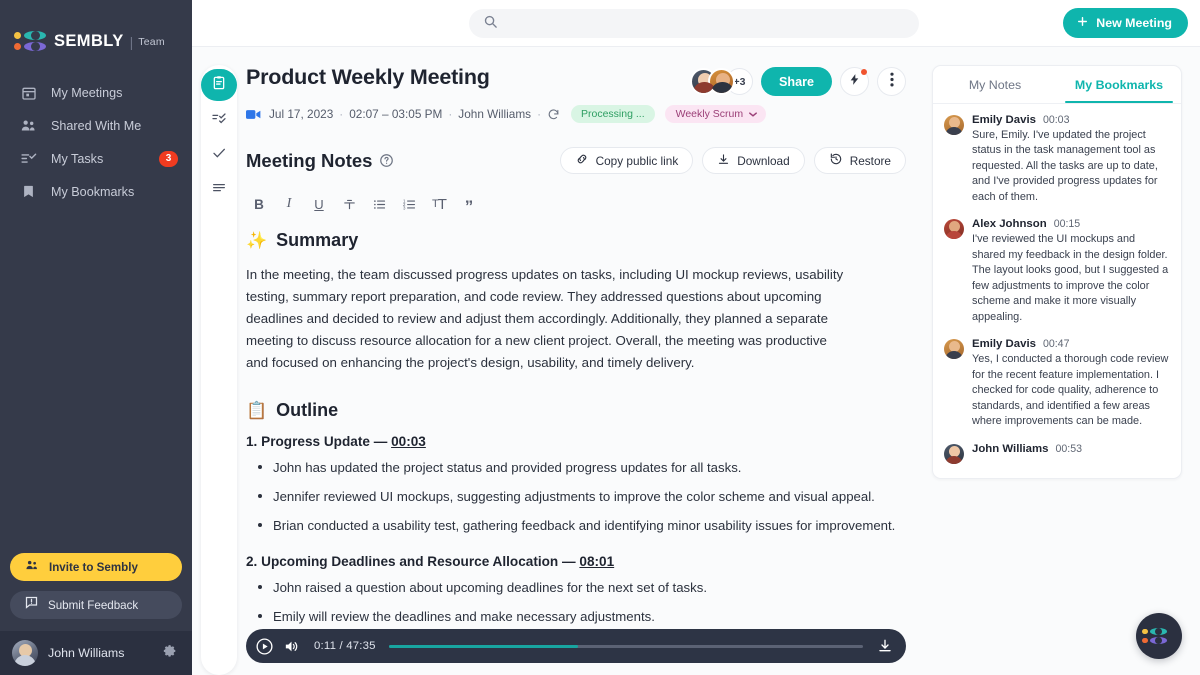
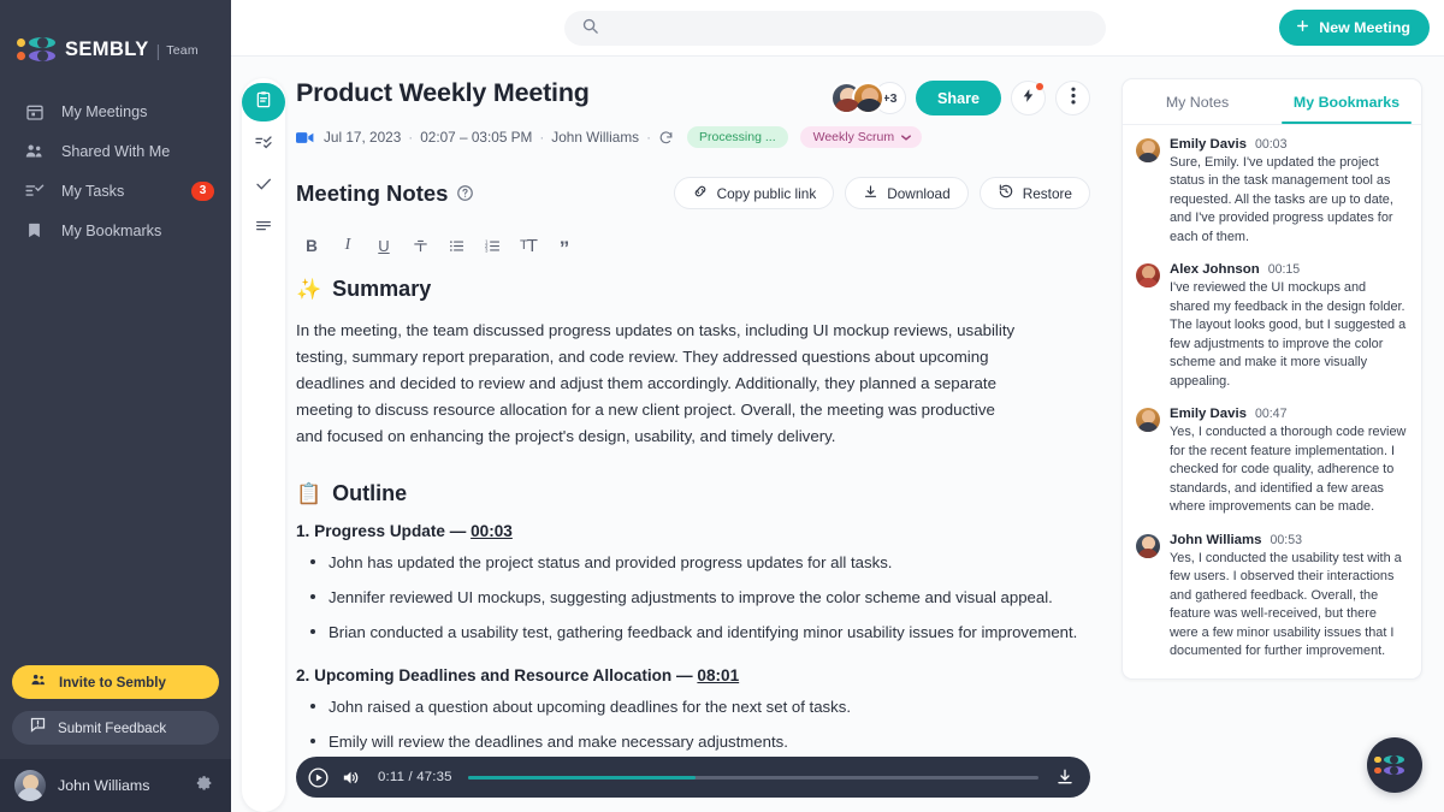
  SEMBLY
  |
  Team
  My Meetings
  Shared With Me
  My Tasks
  3
  My Bookmarks
  Invite to Sembly
  Submit Feedback
  John Williams
  New Meeting
  Product Weekly Meeting
  +3
  Share
  Jul 17, 2023
  ·
  02:07 – 03:05 PM
  ·
  John Williams
  ·
  Processing ...
  Weekly Scrum
  Meeting Notes
  Copy public link
  Download
  Restore
  B
  I
  U
  T
  T
  ”
  ✨
  Summary
  In the meeting, the team discussed progress updates on tasks, including UI mockup reviews, usability testing, summary report preparation, and code review. They addressed questions about upcoming deadlines and decided to review and adjust them accordingly. Additionally, they planned a separate meeting to discuss resource allocation for a new client project. Overall, the meeting was productive and focused on enhancing the project's design, usability, and timely delivery.
  📋
  Outline
  1. Progress Update — 00:03
  John has updated the project status and provided progress updates for all tasks.
  Jennifer reviewed UI mockups, suggesting adjustments to improve the color scheme and visual appeal.
  Brian conducted a usability test, gathering feedback and identifying minor usability issues for improvement.
  2. Upcoming Deadlines and Resource Allocation — 08:01
  John raised a question about upcoming deadlines for the next set of tasks.
  Emily will review the deadlines and make necessary adjustments.
  0:11 / 47:35
  My Notes
  My Bookmarks
  Emily Davis
  00:03
  Sure, Emily. I've updated the project status in the task management tool as requested. All the tasks are up to date, and I've provided progress updates for each of them.
  Alex Johnson
  00:15
  I've reviewed the UI mockups and shared my feedback in the design folder. The layout looks good, but I suggested a few adjustments to improve the color scheme and make it more visually appealing.
  Emily Davis
  00:47
  Yes, I conducted a thorough code review for the recent feature implementation. I checked for code quality, adherence to standards, and identified a few areas where improvements can be made.
  John Williams
  00:53
+ Yes, I conducted the usability test with a few users. I observed their interactions and gathered feedback. Overall, the feature was well-received, but there were a few minor usability issues that I documented for further improvement.
